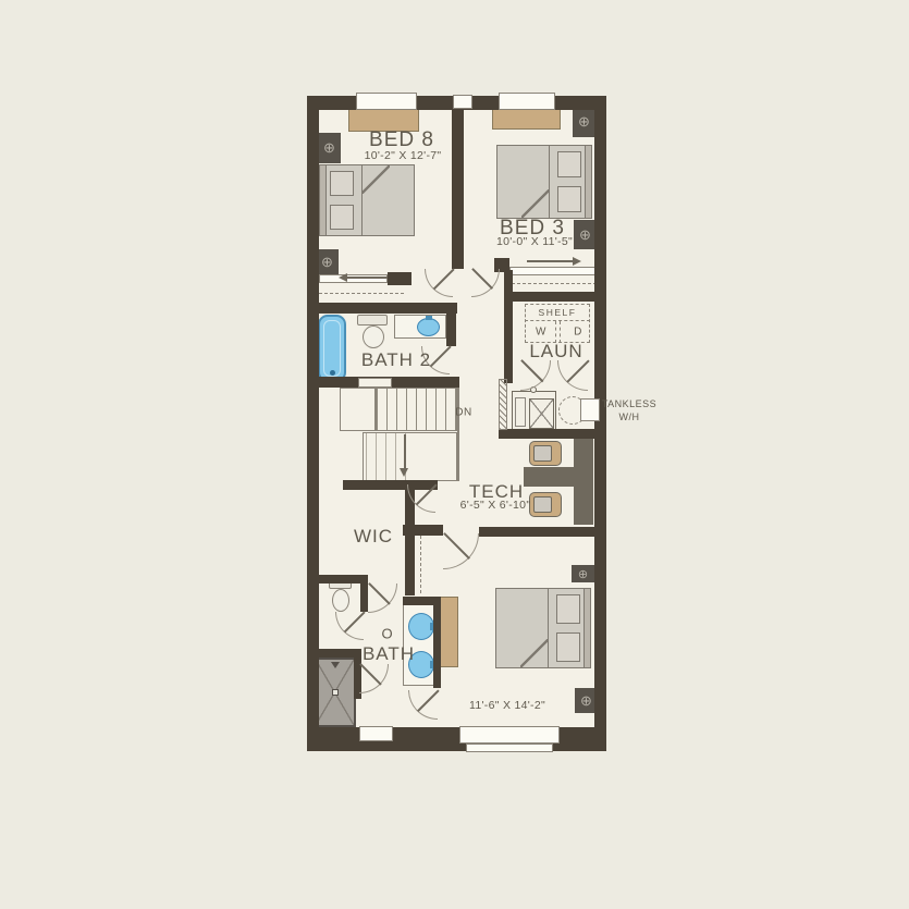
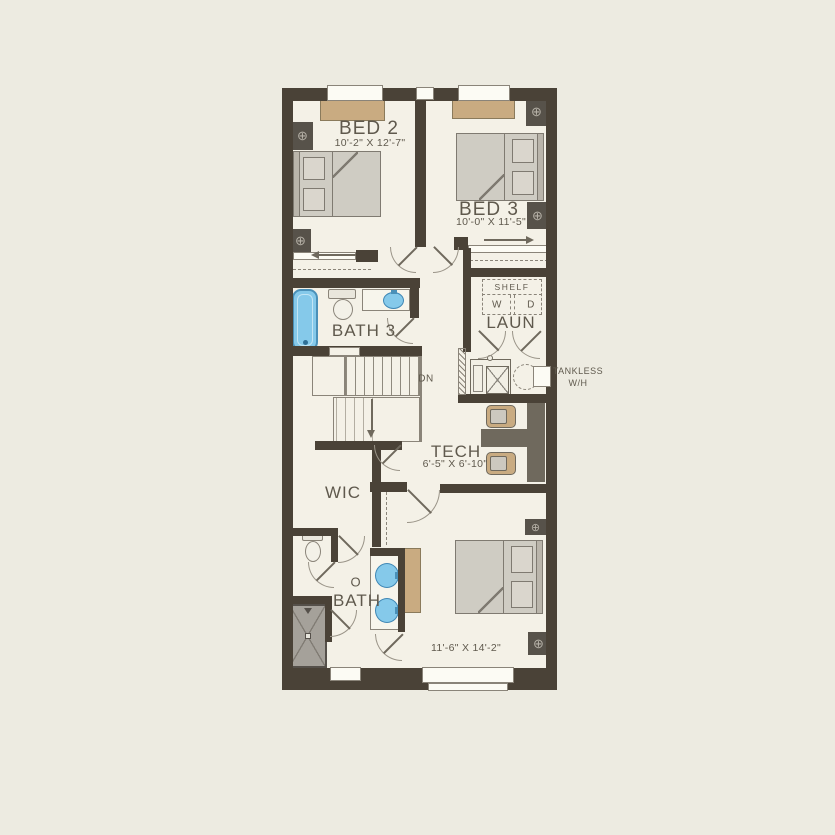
- BED 8
+ BED 2
  10'-2" X 12'-7"
  BED 3
  10'-0" X 11'-5"
- BATH 2
+ BATH 3
  LAUN
  SHELF
  W
  D
  DN
  TANKLESS
  W/H
  TECH
  6'-5" X 6'-10"
  WIC
  O
  BATH
  11'-6" X 14'-2"
